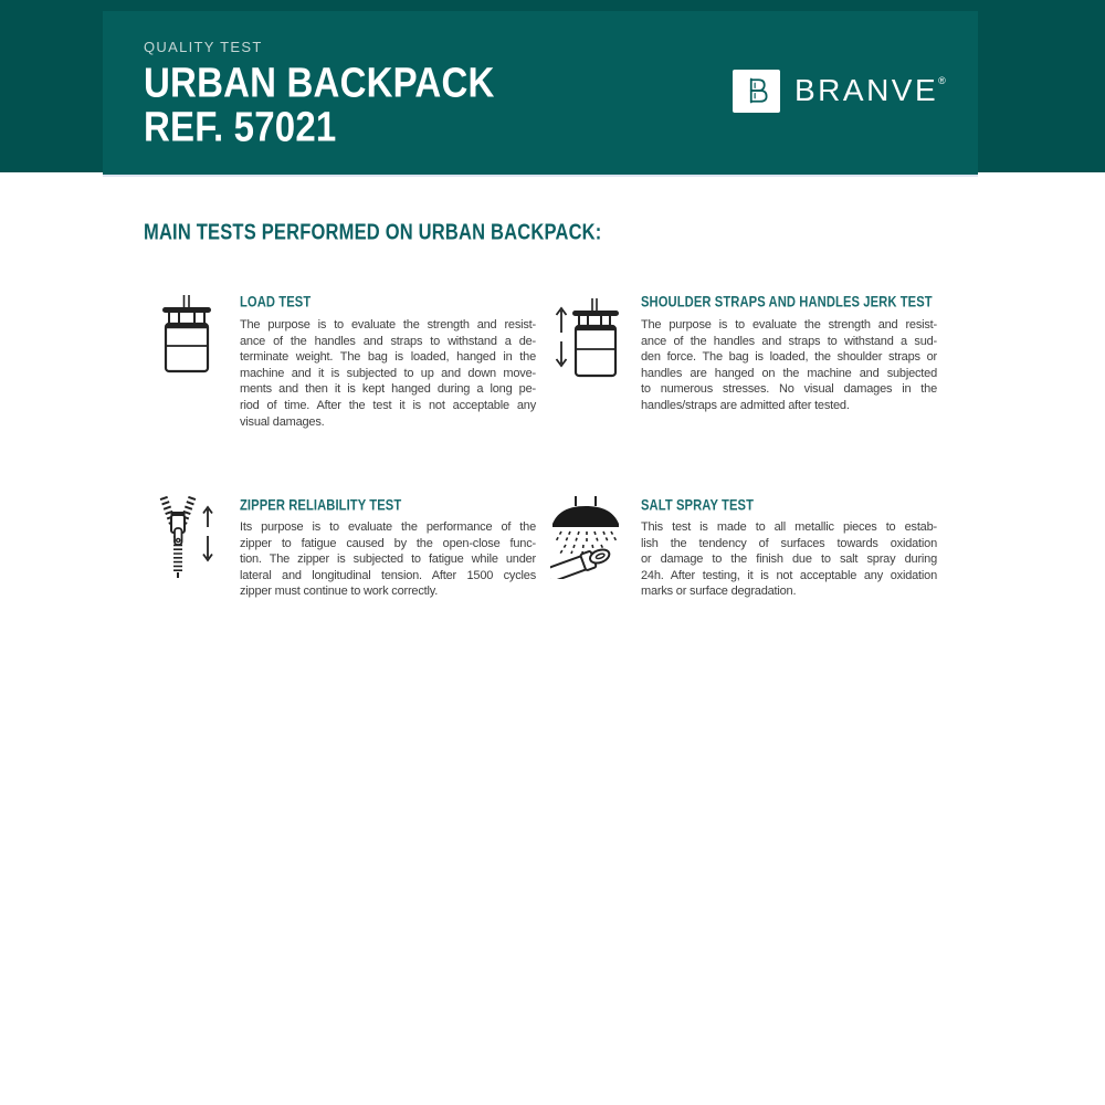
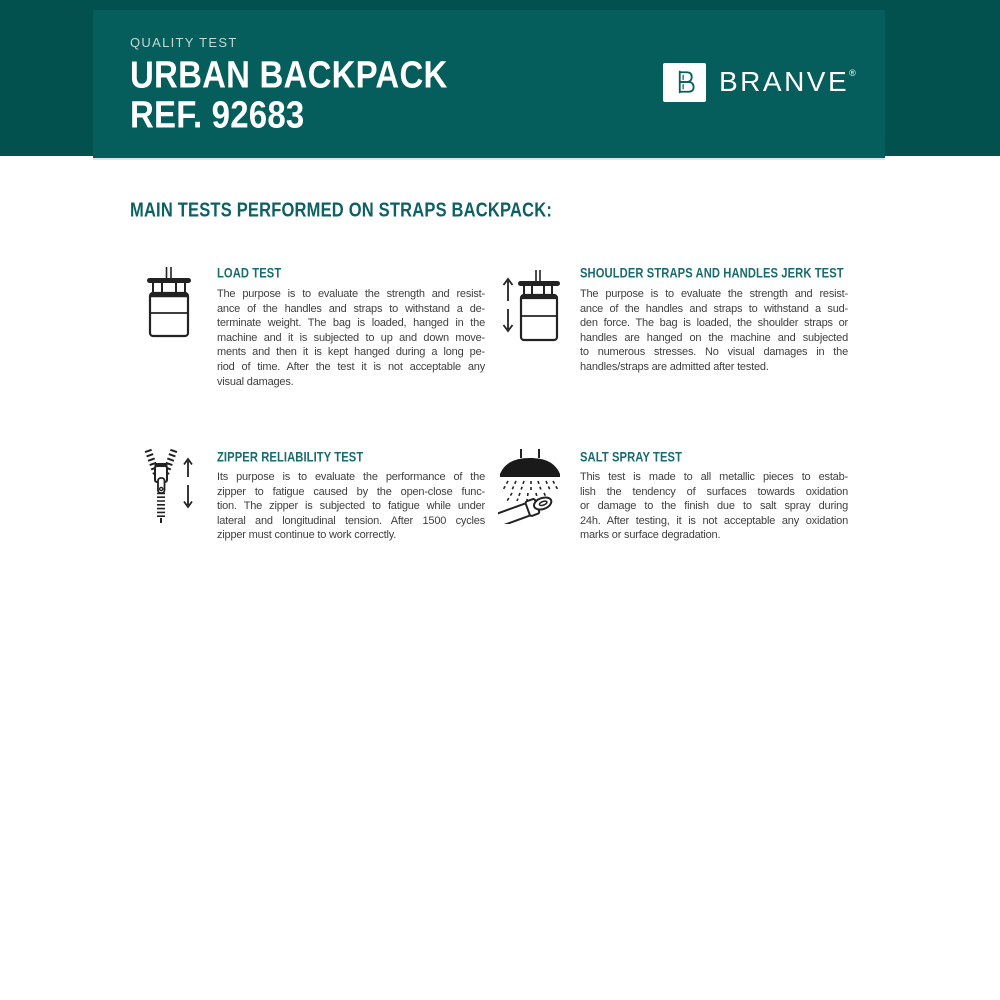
  QUALITY TEST
  URBAN BACKPACK
- REF. 57021
+ REF. 92683
  BRANVE
  ®
- MAIN TESTS PERFORMED ON URBAN BACKPACK:
+ MAIN TESTS PERFORMED ON STRAPS BACKPACK:
  LOAD TEST
  The purpose is to evaluate the strength and resist-
  ance of the handles and straps to withstand a de-
  terminate weight. The bag is loaded, hanged in the
  machine and it is subjected to up and down move-
  ments and then it is kept hanged during a long pe-
  riod of time. After the test it is not acceptable any
  visual damages.
  SHOULDER STRAPS AND HANDLES JERK TEST
  The purpose is to evaluate the strength and resist-
  ance of the handles and straps to withstand a sud-
  den force. The bag is loaded, the shoulder straps or
  handles are hanged on the machine and subjected
  to numerous stresses. No visual damages in the
  handles/straps are admitted after tested.
  ZIPPER RELIABILITY TEST
  Its purpose is to evaluate the performance of the
  zipper to fatigue caused by the open-close func-
  tion. The zipper is subjected to fatigue while under
  lateral and longitudinal tension. After 1500 cycles
  zipper must continue to work correctly.
  SALT SPRAY TEST
  This test is made to all metallic pieces to estab-
  lish the tendency of surfaces towards oxidation
  or damage to the finish due to salt spray during
  24h. After testing, it is not acceptable any oxidation
  marks or surface degradation.
